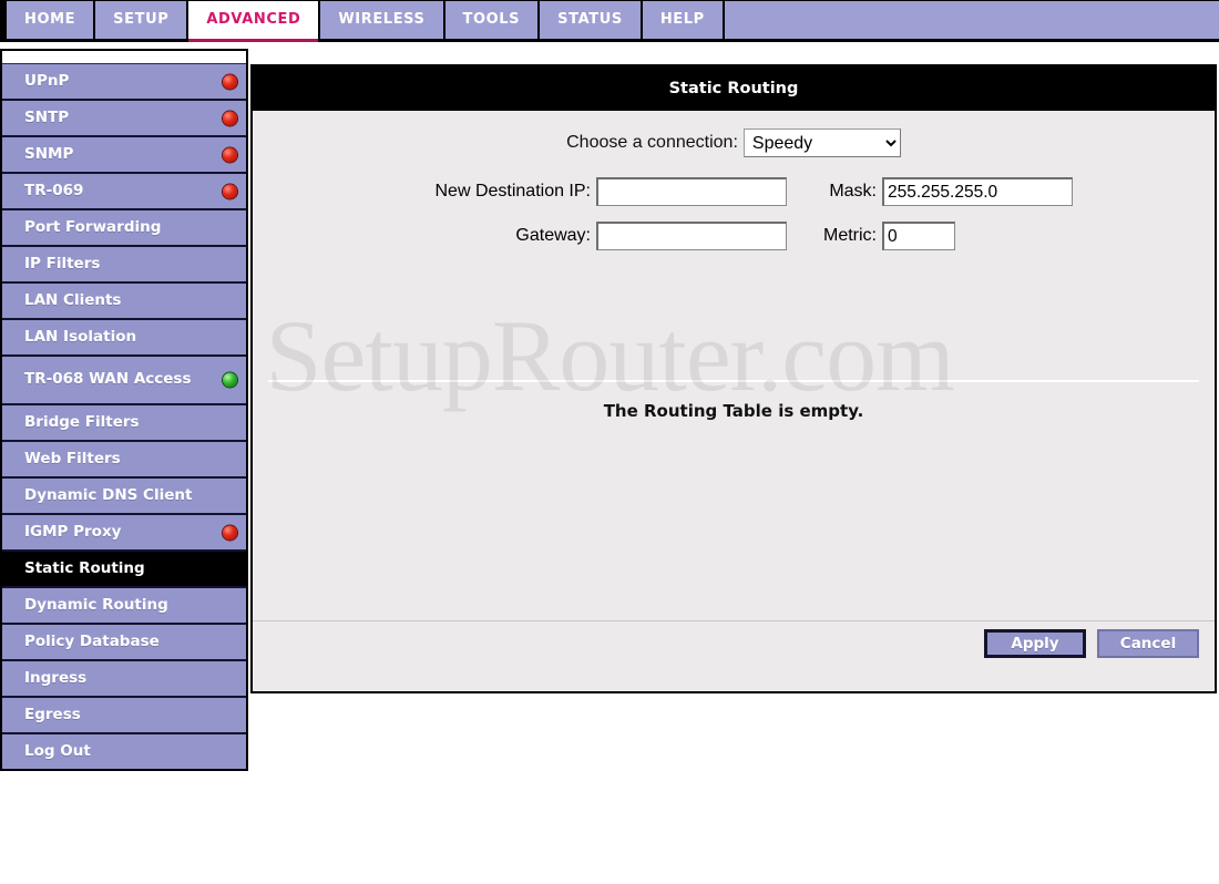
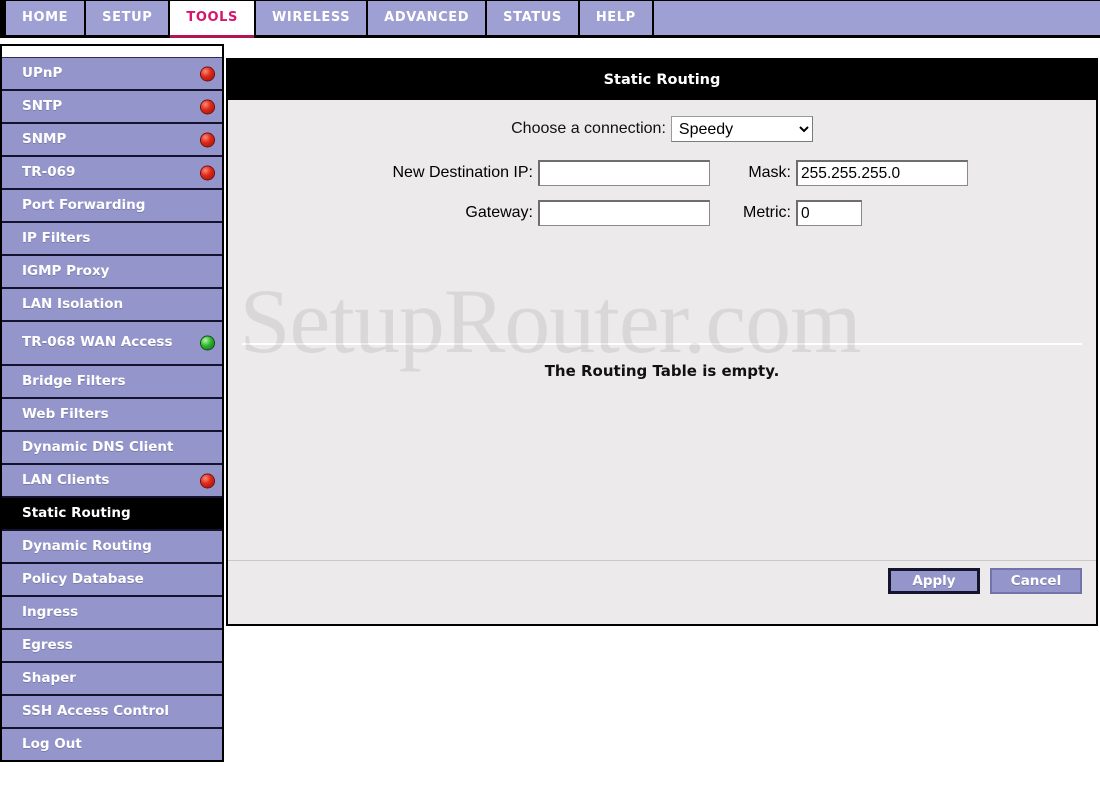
  SetupRouter.com
  HOME
  SETUP
- ADVANCED
+ TOOLS
  WIRELESS
- TOOLS
+ ADVANCED
  STATUS
  HELP
  UPnP
  SNTP
  SNMP
  TR-069
  Port Forwarding
  IP Filters
- LAN Clients
+ IGMP Proxy
  LAN Isolation
  TR-068 WAN Access
  Bridge Filters
  Web Filters
  Dynamic DNS Client
- IGMP Proxy
+ LAN Clients
  Static Routing
  Dynamic Routing
  Policy Database
  Ingress
  Egress
+ Shaper
+ SSH Access Control
  Log Out
  Static Routing
  Choose a connection:
  Speedy
  New Destination IP:
  Mask:
  255.255.255.0
  Gateway:
  Metric:
  0
  The Routing Table is empty.
  Apply
  Cancel
